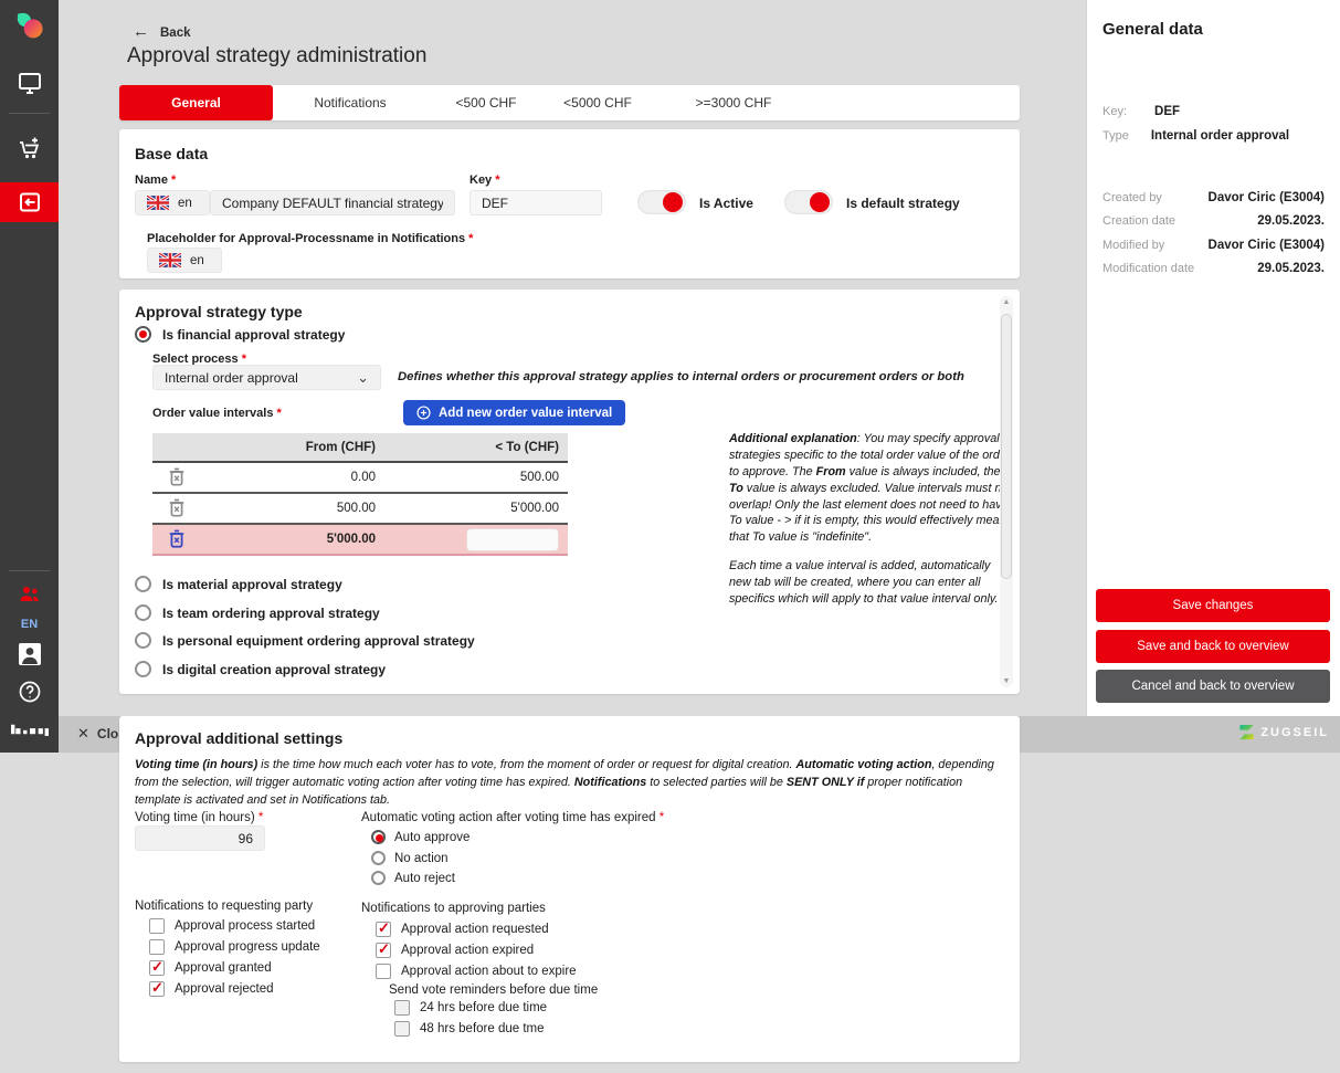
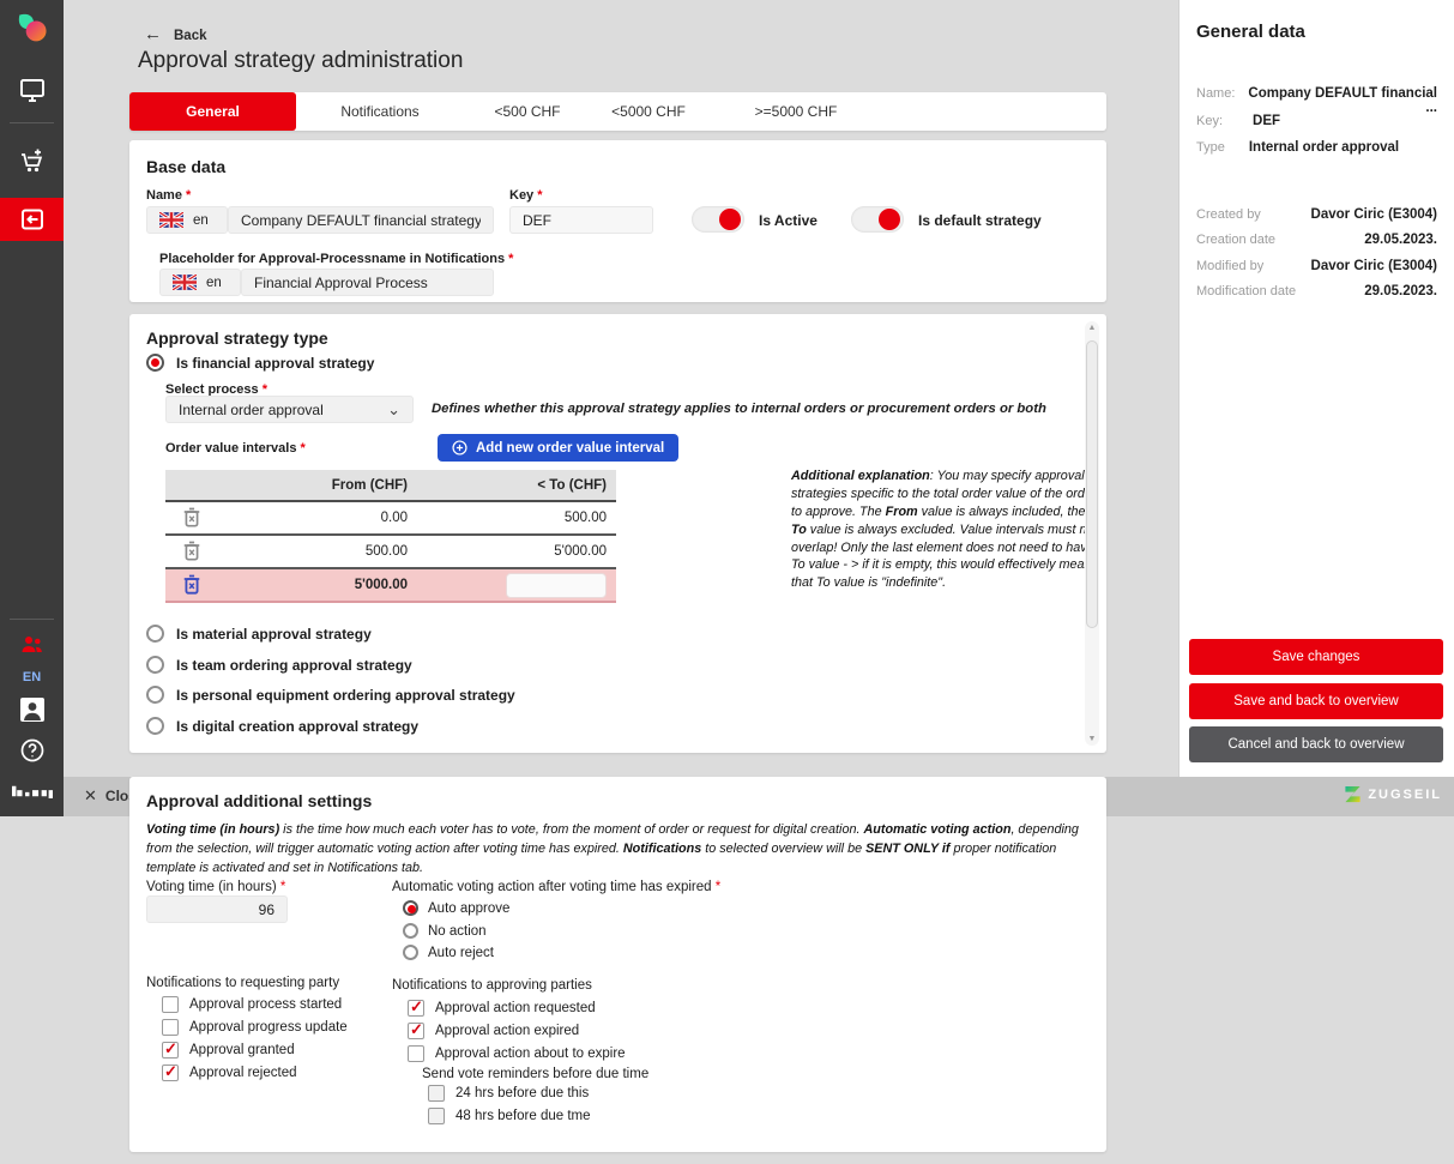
  EN
  ZUGSEIL
  ← Back
  Approval strategy administration
  General
  Notifications
  <500 CHF
  <5000 CHF
- >=3000 CHF
+ >=5000 CHF
  Base data
  Name
  en
  Company DEFAULT financial strategy
  Key
  DEF
  Is Active
  Is default strategy
  Placeholder for Approval-Processname in Notifications
  en
+ Financial Approval Process
  Approval strategy type
  Is financial approval strategy
  Select process
  Internal order approval
  ⌄
  Defines whether this approval strategy applies to internal orders or procurement orders or both
  Order value intervals
  Add new order value interval
  From (CHF)
  < To (CHF)
  0.00
  500.00
  500.00
  5'000.00
  5'000.00
  Additional explanation: You may specify approval strategies specific to the total order value of the ord to approve. The From value is always included, the To value is always excluded. Value intervals must n overlap! Only the last element does not need to hav To value - > if it is empty, this would effectively mea that To value is "indefinite".
- Each time a value interval is added, automatically new tab will be created, where you can enter all specifics which will apply to that value interval only.
  Is material approval strategy
  Is team ordering approval strategy
  Is personal equipment ordering approval strategy
  Is digital creation approval strategy
  Approval additional settings
- Voting time (in hours) is the time how much each voter has to vote, from the moment of order or request for digital creation. Automatic voting action, depending from the selection, will trigger automatic voting action after voting time has expired. Notifications to selected parties will be SENT ONLY if proper notification template is activated and set in Notifications tab.
+ Voting time (in hours) is the time how much each voter has to vote, from the moment of order or request for digital creation. Automatic voting action, depending from the selection, will trigger automatic voting action after voting time has expired. Notifications to selected overview will be SENT ONLY if proper notification template is activated and set in Notifications tab.
  Voting time (in hours)
  96
  Automatic voting action after voting time has expired
  Auto approve
  No action
  Auto reject
  Notifications to requesting party
  Approval process started
  Approval progress update
  Approval granted
  Approval rejected
  Notifications to approving parties
  Approval action requested
  Approval action expired
  Approval action about to expire
  Send vote reminders before due time
- 24 hrs before due time
+ 24 hrs before due this
  48 hrs before due tme
  General data
+ Name:
+ Company DEFAULT financial ...
  Key:
  DEF
  Type
  Internal order approval
  Created by
  Davor Ciric (E3004)
  Creation date
  29.05.2023.
  Modified by
  Davor Ciric (E3004)
  Modification date
  29.05.2023.
  Save changes
  Save and back to overview
  Cancel and back to overview
